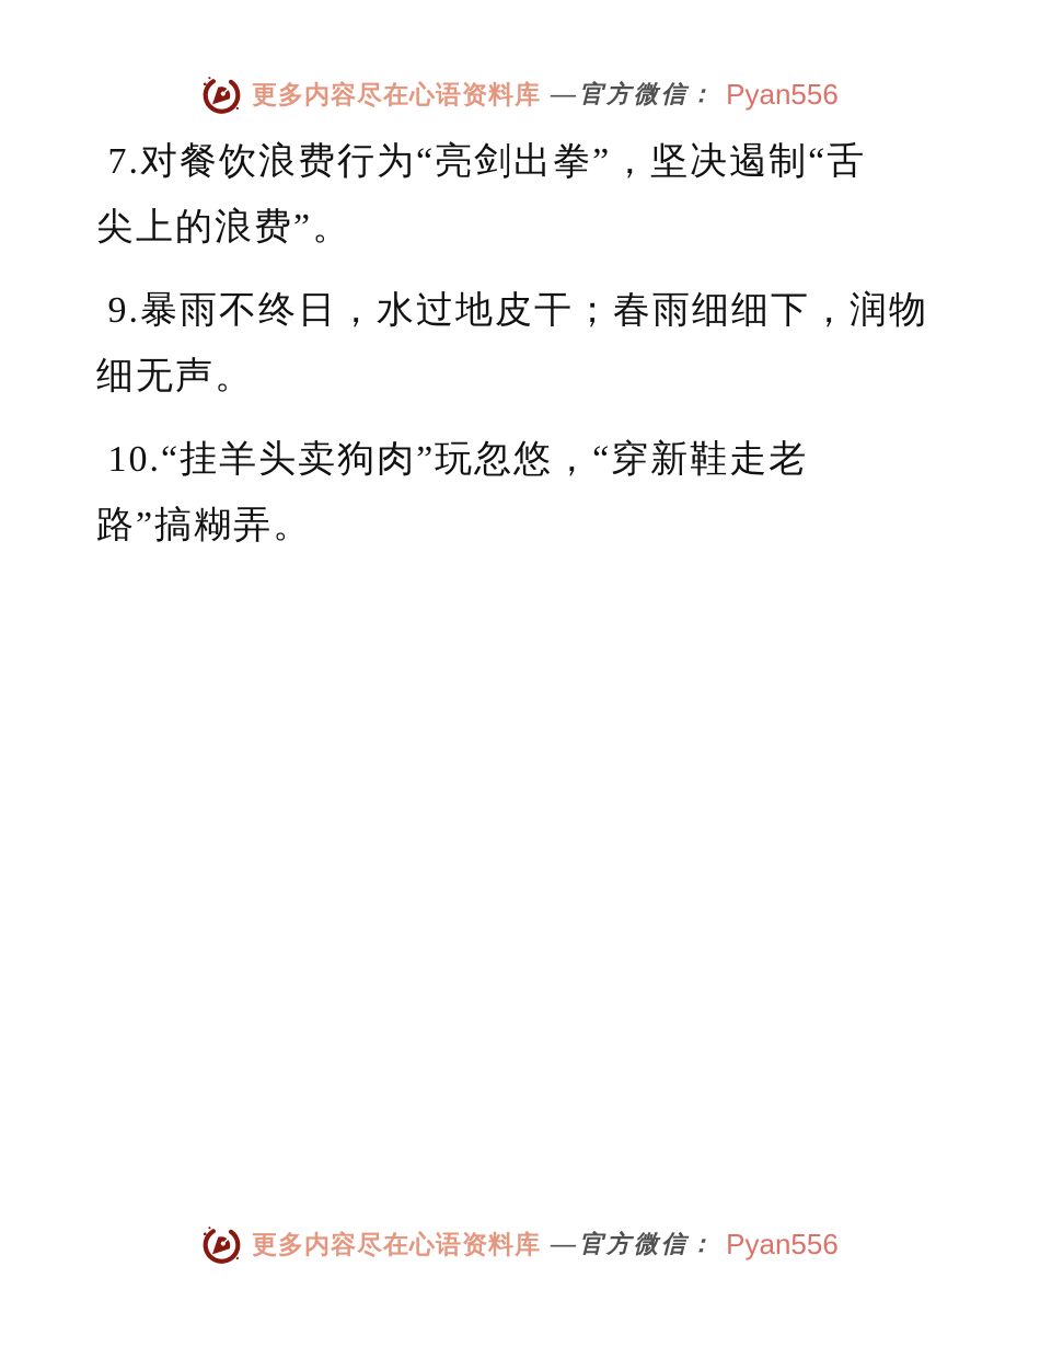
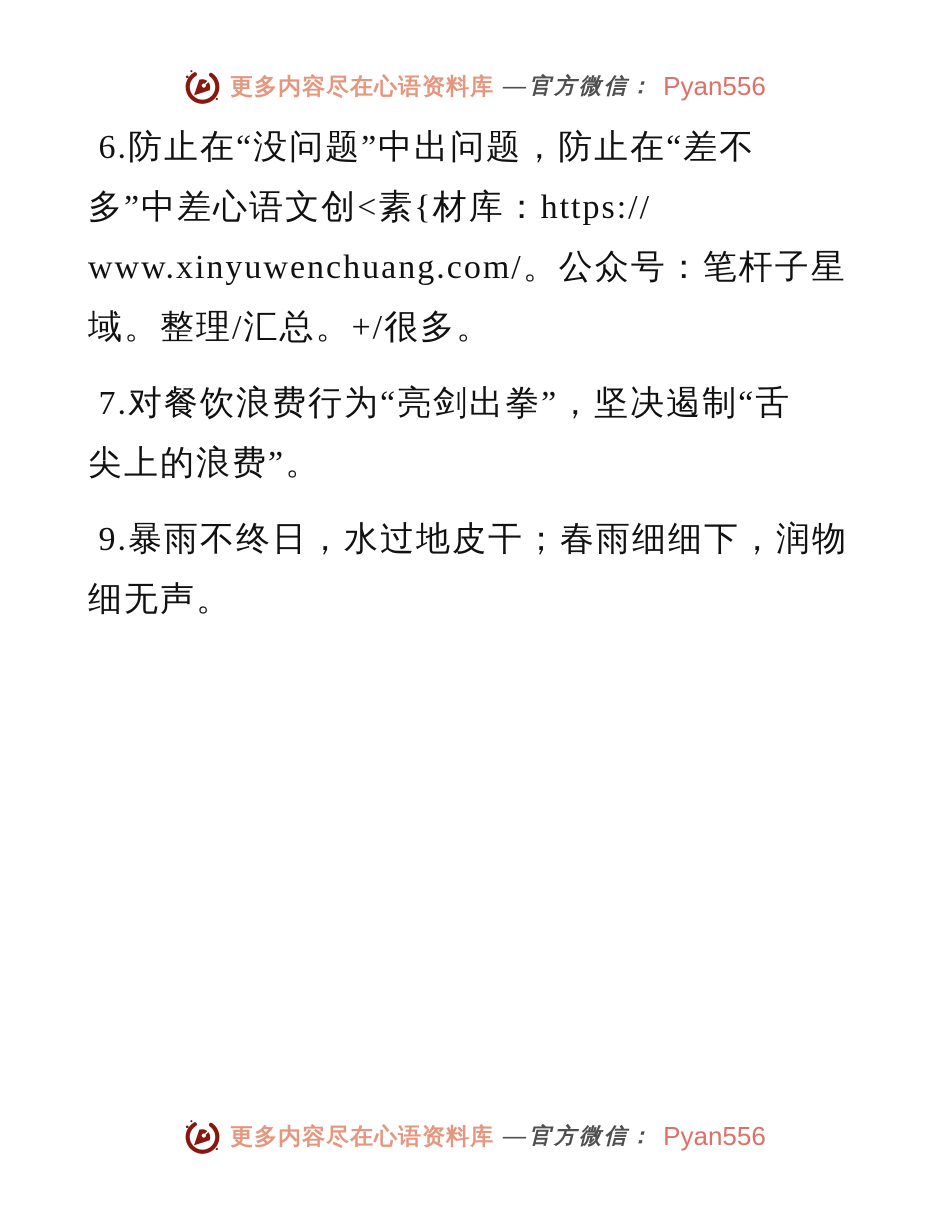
  更多内容尽在心语资料库
  —官方微信：
  Pyan556
+ 6.防止在“没问题”中出问题，防止在“差不
+ 多”中差心语文创<素{材库：https://
+ www.xinyuwenchuang.com/。公众号：笔杆子星
+ 域。整理/汇总。+/很多。
  7.对餐饮浪费行为“亮剑出拳”，坚决遏制“舌
  尖上的浪费”。
  9.暴雨不终日，水过地皮干；春雨细细下，润物
  细无声。
- 10.“挂羊头卖狗肉”玩忽悠，“穿新鞋走老
- 路”搞糊弄。
  更多内容尽在心语资料库
  —官方微信：
  Pyan556
